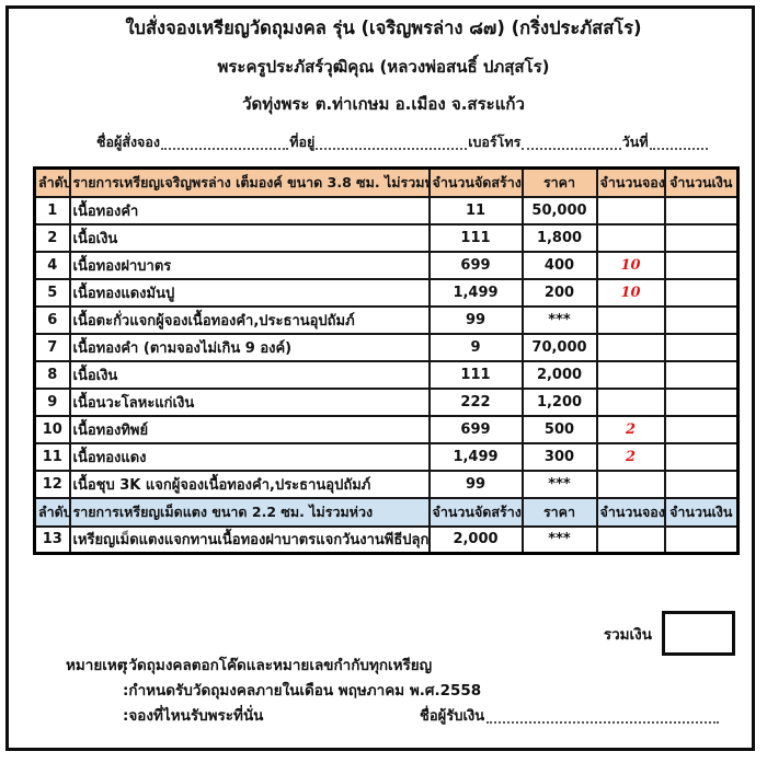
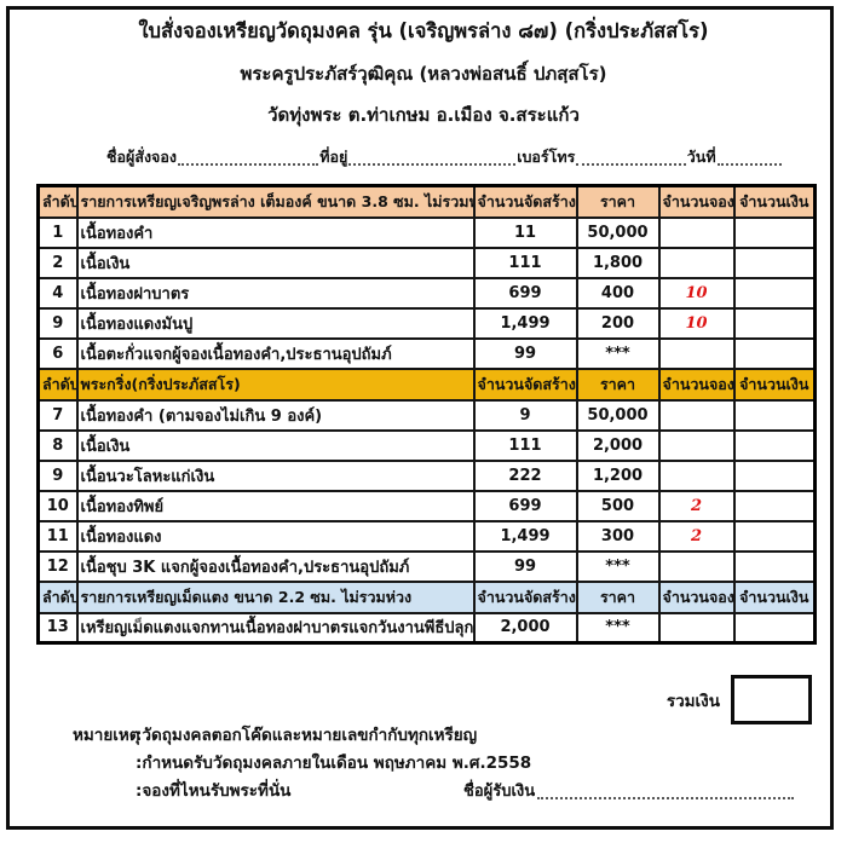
  ใบสั่งจองเหรียญวัดถุมงคล รุ่น (เจริญพรล่าง ๘๗) (กริ่งประภัสสโร)
  พระครูประภัสร์วุฒิคุณ (หลวงพ่อสนธิ์ ปภสฺสโร)
  วัดทุ่งพระ ต.ท่าเกษม อ.เมือง จ.สระแก้ว
  ชื่อผู้สั่งจอง
  ที่อยู่
  เบอร์โทร
  วันที่
  ลำดับ	รายการเหรียญเจริญพรล่าง เต็มองค์ ขนาด 3.8 ซม. ไม่รวม	จำนวนจัดสร้าง	ราคา	จำนวนจอง	จำนวนเงิน
  1	เนื้อทองคำ	11	50,000
  2	เนื้อเงิน	111	1,800
  4	เนื้อทองฝาบาตร	699	400	10
- 5	เนื้อทองแดงมันปู	1,499	200	10
+ 9	เนื้อทองแดงมันปู	1,499	200	10
  6	เนื้อตะกั่วแจกผู้จองเนื้อทองคำ,ประธานอุปถัมภ์	99	***
+ ลำดับ	พระกริ่ง(กริ่งประภัสสโร)	จำนวนจัดสร้าง	ราคา	จำนวนจอง	จำนวนเงิน
- 7	เนื้อทองคำ (ตามจองไม่เกิน 9 องค์)	9	70,000
+ 7	เนื้อทองคำ (ตามจองไม่เกิน 9 องค์)	9	50,000
  8	เนื้อเงิน	111	2,000
  9	เนื้อนวะโลหะแก่เงิน	222	1,200
  10	เนื้อทองทิพย์	699	500	2
  11	เนื้อทองแดง	1,499	300	2
  12	เนื้อชุบ 3K แจกผู้จองเนื้อทองคำ,ประธานอุปถัมภ์	99	***
  ลำดับ	รายการเหรียญเม็ดแตง ขนาด 2.2 ซม. ไม่รวมห่วง	จำนวนจัดสร้าง	ราคา	จำนวนจอง	จำนวนเงิน
  13	เหรียญเม็ดแตงแจกทานเนื้อทองฝาบาตรแจกวันงานพีธีปลุก	2,000	***
  รวมเงิน
  หมายเหตุ:วัดถุมงคลตอกโค๊ดและหมายเลขกำกับทุกเหรียญ
  :กำหนดรับวัดถุมงคลภายในเดือน พฤษภาคม พ.ศ.2558
  :จองที่ไหนรับพระที่นั่น
  ชื่อผู้รับเงิน
